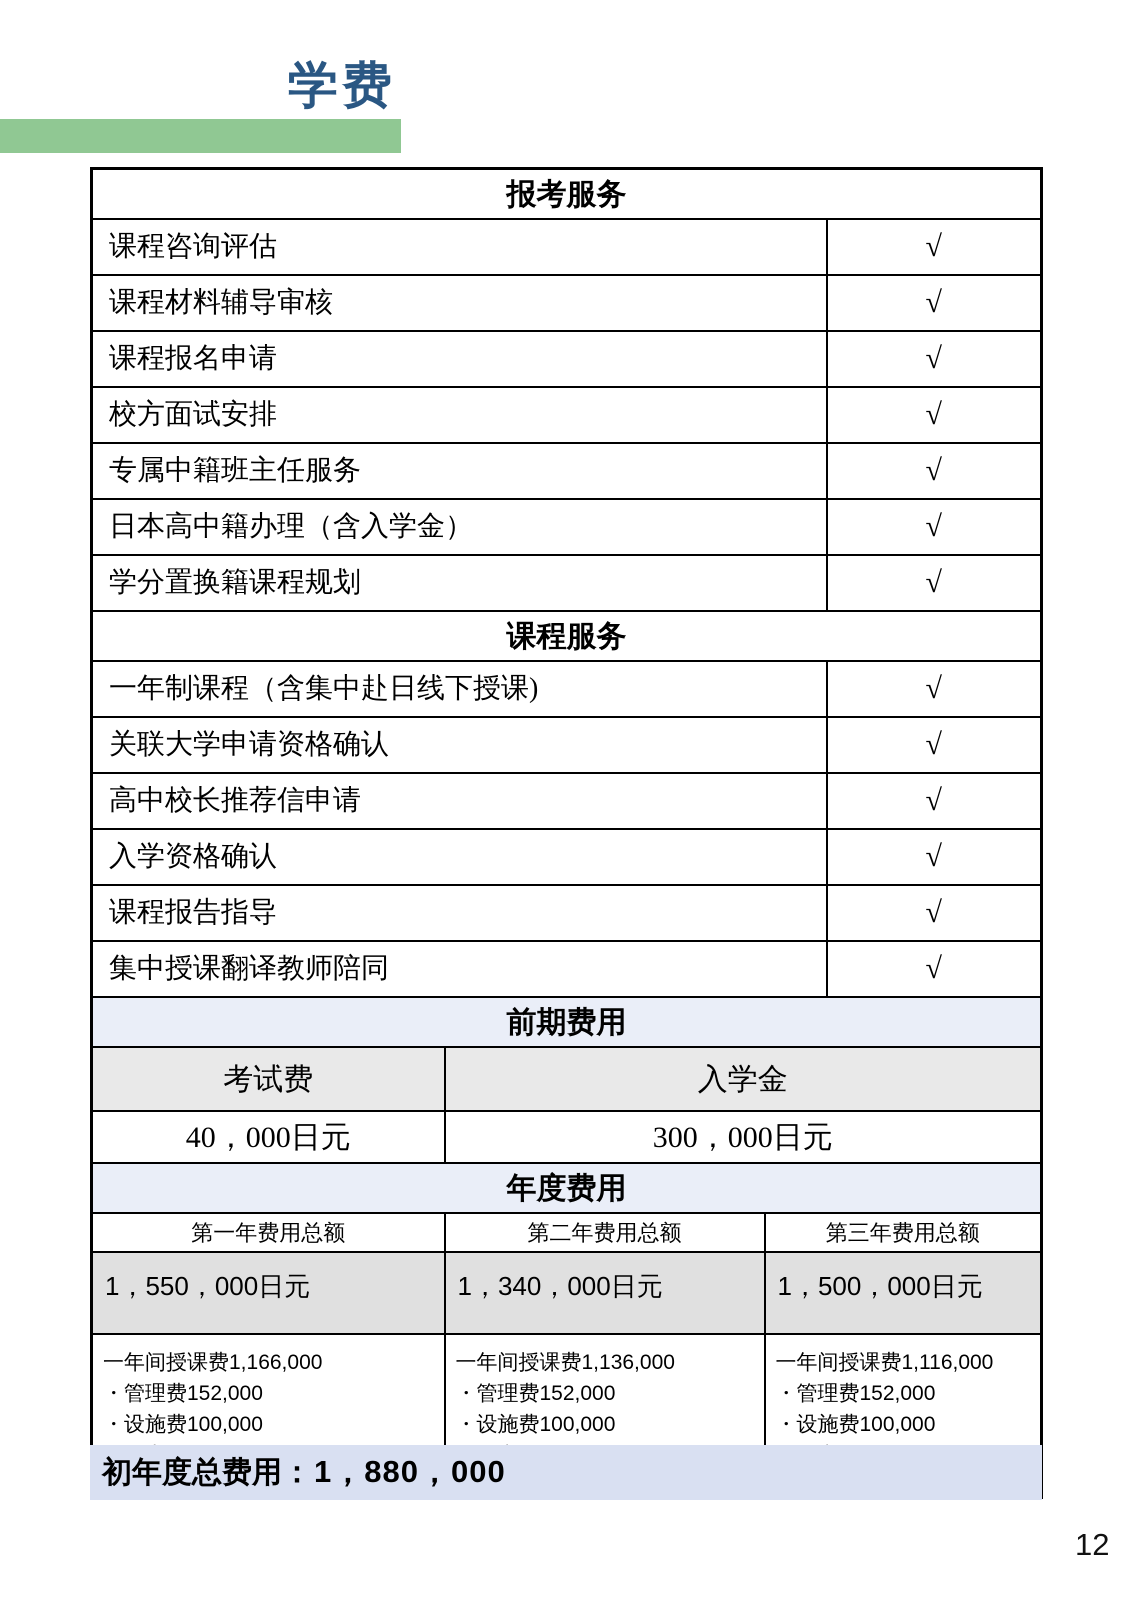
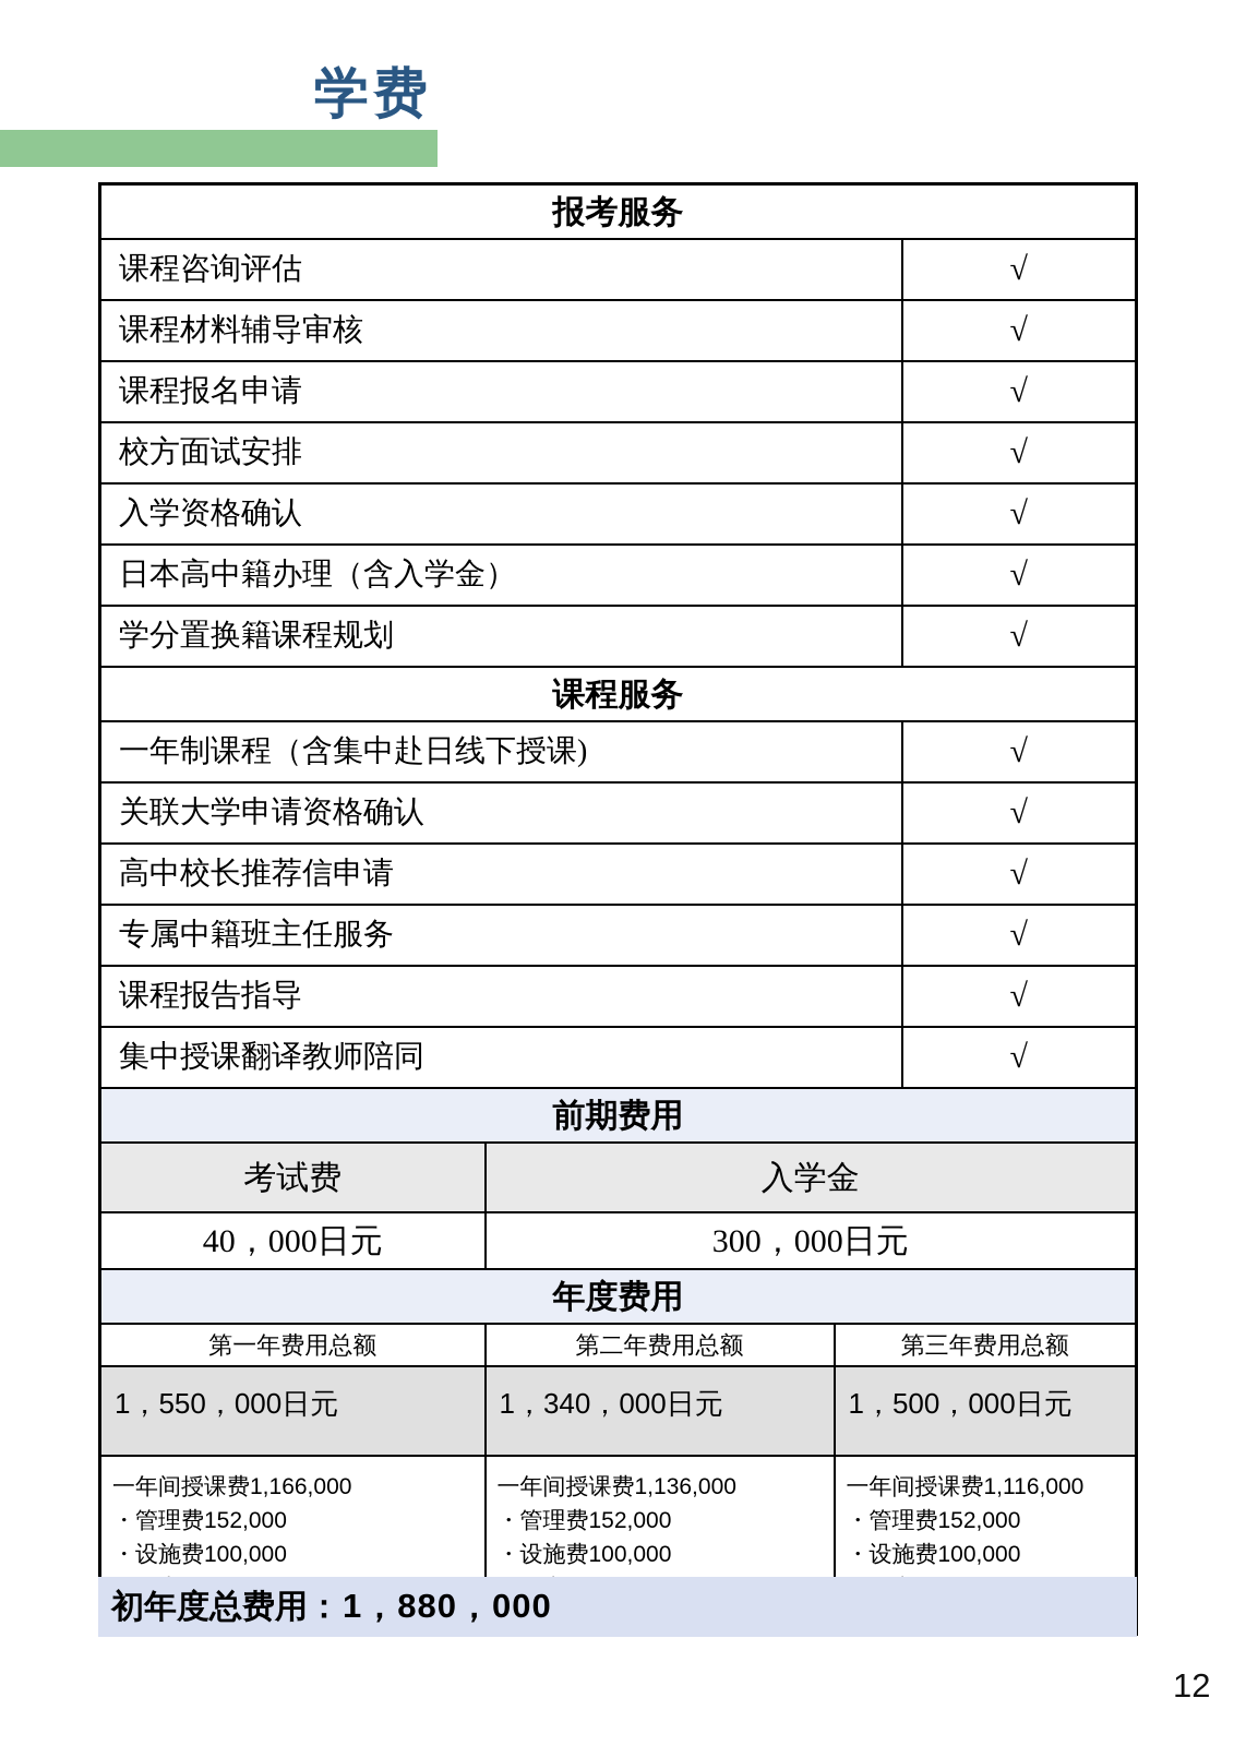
  学费
  报考服务
  课程咨询评估	√
  课程材料辅导审核	√
  课程报名申请	√
  校方面试安排	√
- 专属中籍班主任服务	√
+ 入学资格确认	√
  日本高中籍办理（含入学金）	√
  学分置换籍课程规划	√
  课程服务
  一年制课程（含集中赴日线下授课)	√
  关联大学申请资格确认	√
  高中校长推荐信申请	√
- 入学资格确认	√
+ 专属中籍班主任服务	√
  课程报告指导	√
  集中授课翻译教师陪同	√
  前期费用
  考试费	入学金
  40，000日元	300，000日元
  年度费用
  第一年费用总额	第二年费用总额	第三年费用总额
  1，550，000日元	1，340，000日元	1，500，000日元
  一年间授课费1,166,000・管理费152,000・设施费100,000	一年间授课费1,136,000・管理费152,000・设施费100,000	一年间授课费1,116,000・管理费152,000・设施费100,000
  初年度总费用：
  1，880，000
  12
